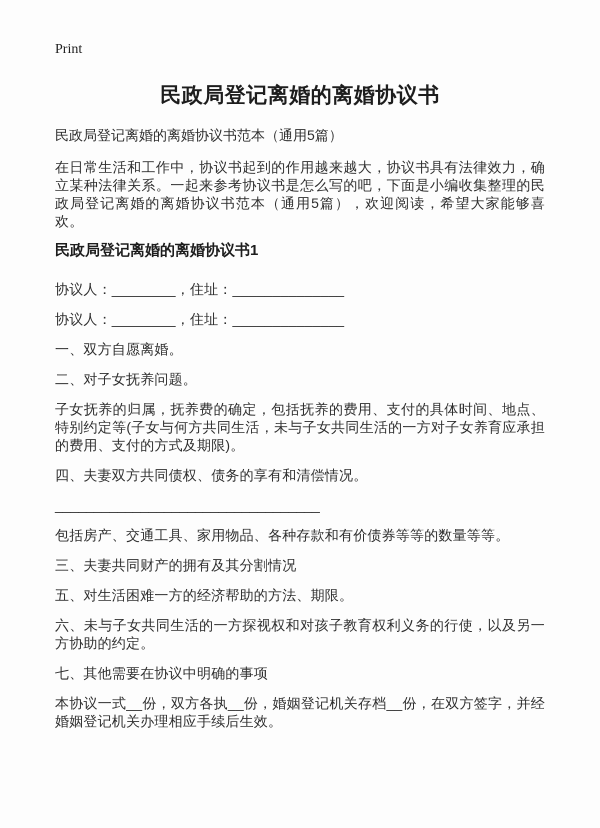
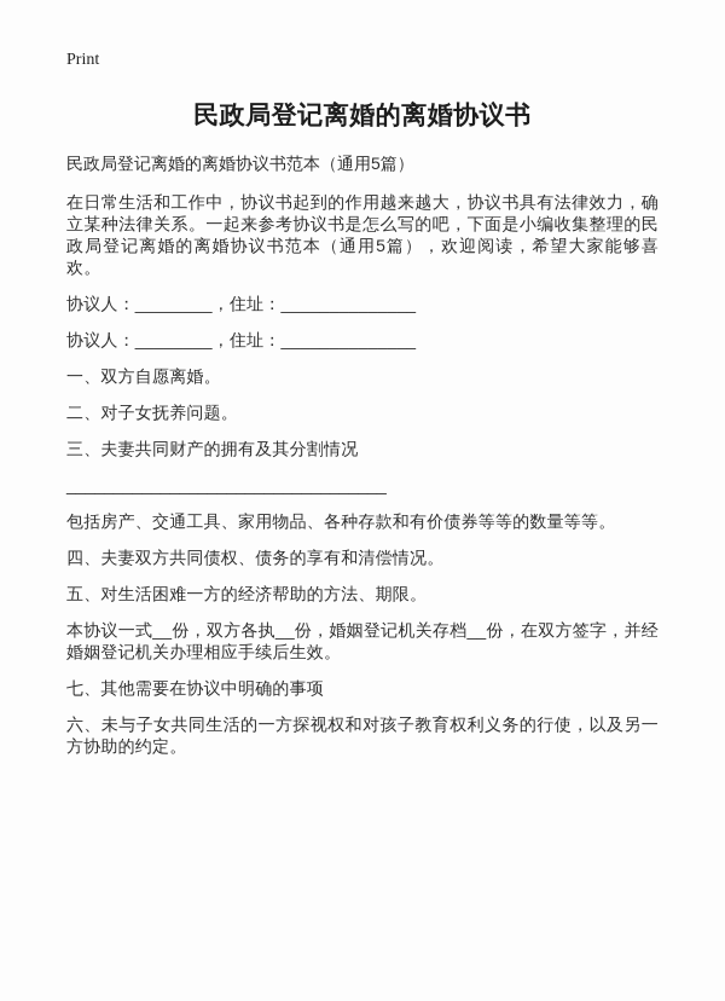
  Print
  民政局登记离婚的离婚协议书
  民政局登记离婚的离婚协议书范本（通用5篇）
  在日常生活和工作中，协议书起到的作用越来越大，协议书具有法律效力，确立某种法律关系。一起来参考协议书是怎么写的吧，下面是小编收集整理的民政局登记离婚的离婚协议书范本（通用5篇），欢迎阅读，希望大家能够喜欢。
- 民政局登记离婚的离婚协议书1
  协议人：________，住址：______________
  协议人：________，住址：______________
  一、双方自愿离婚。
  二、对子女抚养问题。
- 子女抚养的归属，抚养费的确定，包括抚养的费用、支付的具体时间、地点、特别约定等(子女与何方共同生活，未与子女共同生活的一方对子女养育应承担的费用、支付的方式及期限)。
- 四、夫妻双方共同债权、债务的享有和清偿情况。
+ 三、夫妻共同财产的拥有及其分割情况
  __________________________________
  包括房产、交通工具、家用物品、各种存款和有价债券等等的数量等等。
- 三、夫妻共同财产的拥有及其分割情况
+ 四、夫妻双方共同债权、债务的享有和清偿情况。
  五、对生活困难一方的经济帮助的方法、期限。
- 六、未与子女共同生活的一方探视权和对孩子教育权利义务的行使，以及另一方协助的约定。
+ 本协议一式__份，双方各执__份，婚姻登记机关存档__份，在双方签字，并经婚姻登记机关办理相应手续后生效。
  七、其他需要在协议中明确的事项
- 本协议一式__份，双方各执__份，婚姻登记机关存档__份，在双方签字，并经婚姻登记机关办理相应手续后生效。
+ 六、未与子女共同生活的一方探视权和对孩子教育权利义务的行使，以及另一方协助的约定。
